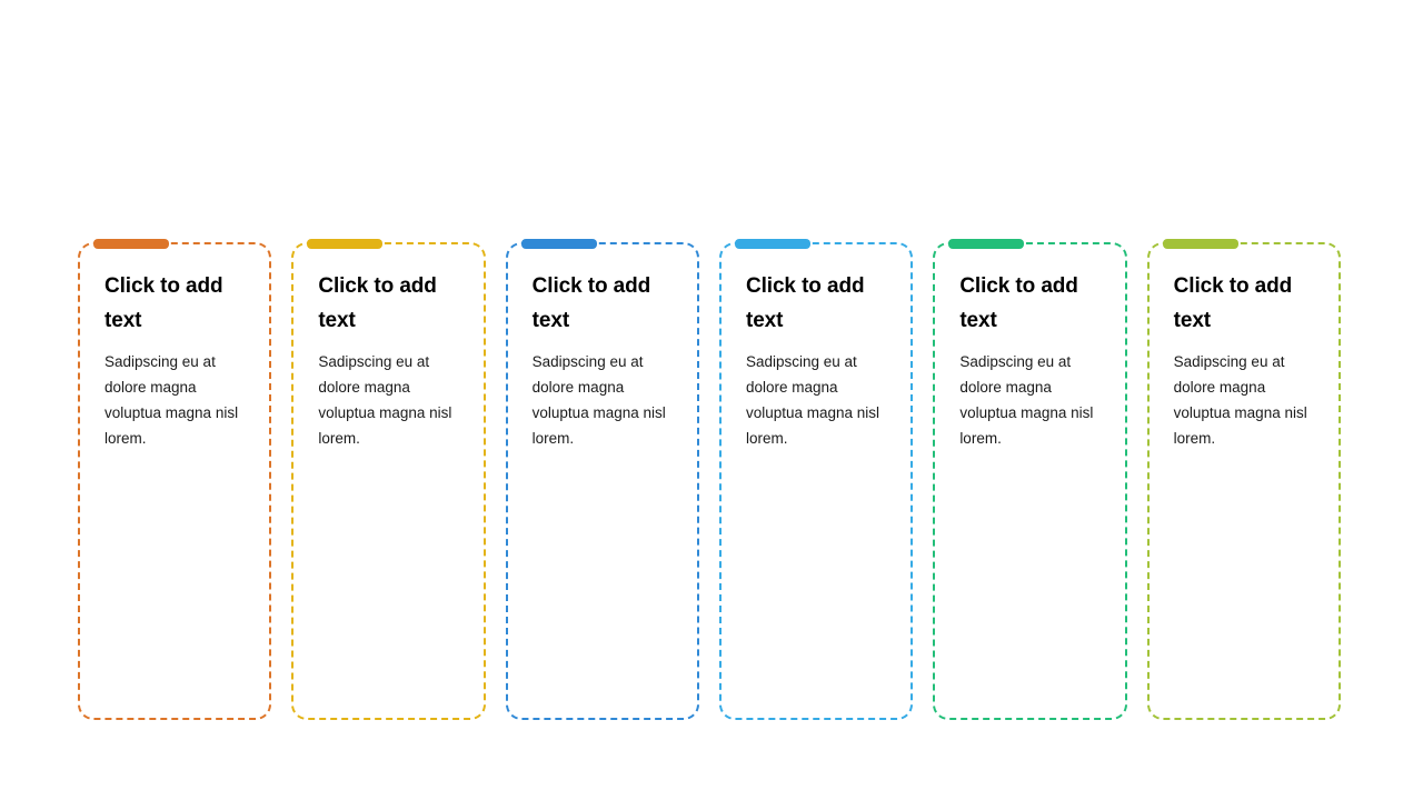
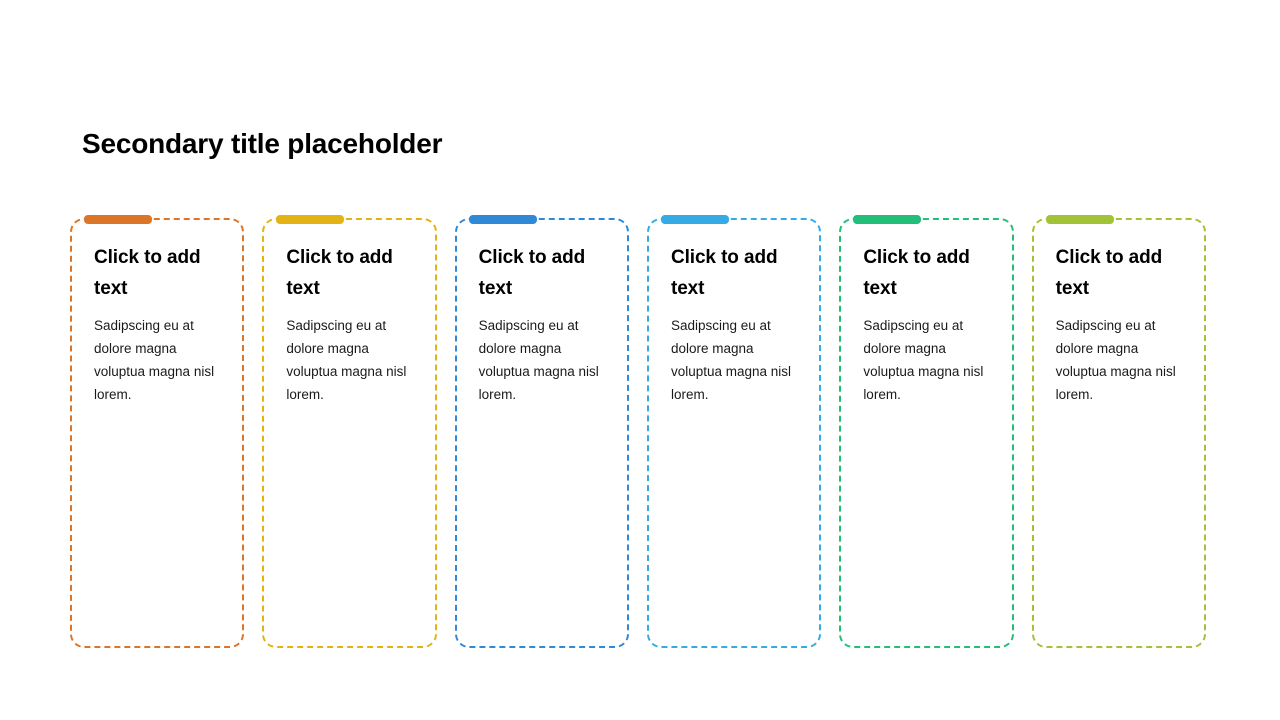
+ Secondary title placeholder
  Click to add text
  Sadipscing eu at dolore magna voluptua magna nisl lorem.
  Click to add text
  Sadipscing eu at dolore magna voluptua magna nisl lorem.
  Click to add text
  Sadipscing eu at dolore magna voluptua magna nisl lorem.
  Click to add text
  Sadipscing eu at dolore magna voluptua magna nisl lorem.
  Click to add text
  Sadipscing eu at dolore magna voluptua magna nisl lorem.
  Click to add text
  Sadipscing eu at dolore magna voluptua magna nisl lorem.
